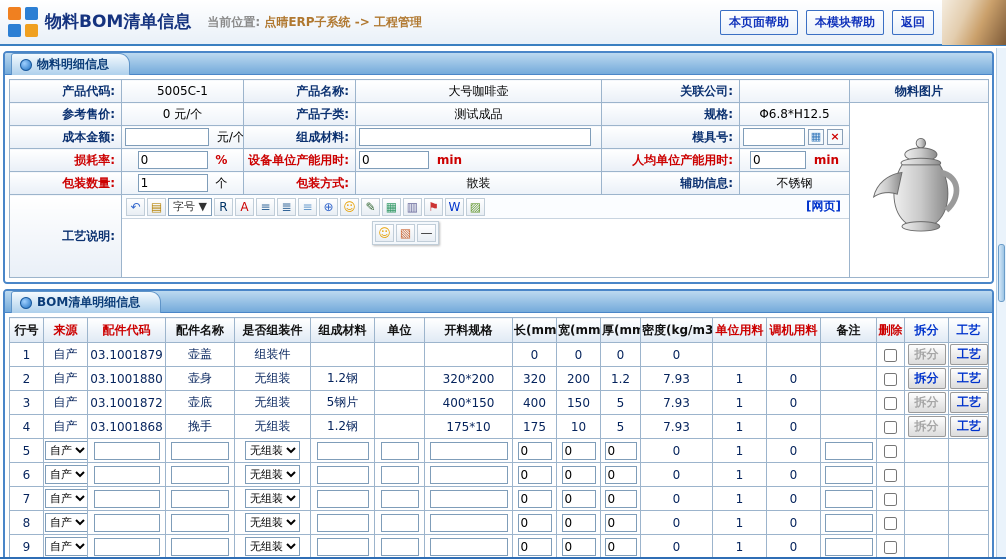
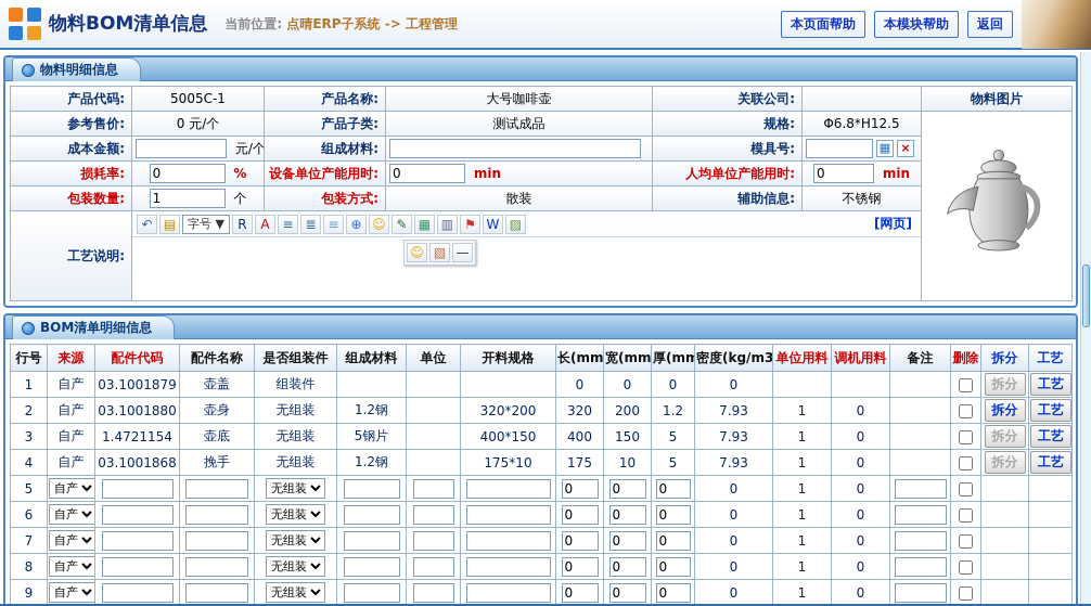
  物料BOM清单信息
  当前位置: 点晴ERP子系统 -> 工程管理
  本页面帮助
  本模块帮助
  返回
  物料明细信息
  产品代码:	5005C-1	产品名称:	大号咖啡壶	关联公司:		物料图片
  参考售价:	0 元/个	产品子类:	测试成品	规格:	Φ6.8*H12.5
  成本金额:	元/个	组成材料:		模具号:	▦ ×
  损耗率:	0 %	设备单位产能用时:	0 min	人均单位产能用时:	0 min
  包装数量:	1 个	包装方式:	散装	辅助信息:	不锈钢
  工艺说明:	↶ ▤ 字号 ▼ R A ≡ ≣ ≡ ⊕ ☺ ✎ ▦ ▥ ⚑ W ▨ [网页] ☺ ▧ —
  BOM清单明细信息
  行号	来源	配件代码	配件名称	是否组装件	组成材料	单位	开料规格	长(mm	宽(mm	厚(mm	密度(kg/m3	单位用料	调机用料	备注	删除	拆分	工艺
  1	自产	03.1001879	壶盖	组装件				0	0	0	0					拆分	工艺
  2	自产	03.1001880	壶身	无组装	1.2钢		320*200	320	200	1.2	7.93	1	0			拆分	工艺
- 3	自产	03.1001872	壶底	无组装	5钢片		400*150	400	150	5	7.93	1	0			拆分	工艺
+ 3	自产	1.4721154	壶底	无组装	5钢片		400*150	400	150	5	7.93	1	0			拆分	工艺
  4	自产	03.1001868	挽手	无组装	1.2钢		175*10	175	10	5	7.93	1	0			拆分	工艺
  5	自产			无组装				0	0	0	0	1	0
  6	自产			无组装				0	0	0	0	1	0
  7	自产			无组装				0	0	0	0	1	0
  8	自产			无组装				0	0	0	0	1	0
  9	自产			无组装				0	0	0	0	1	0
